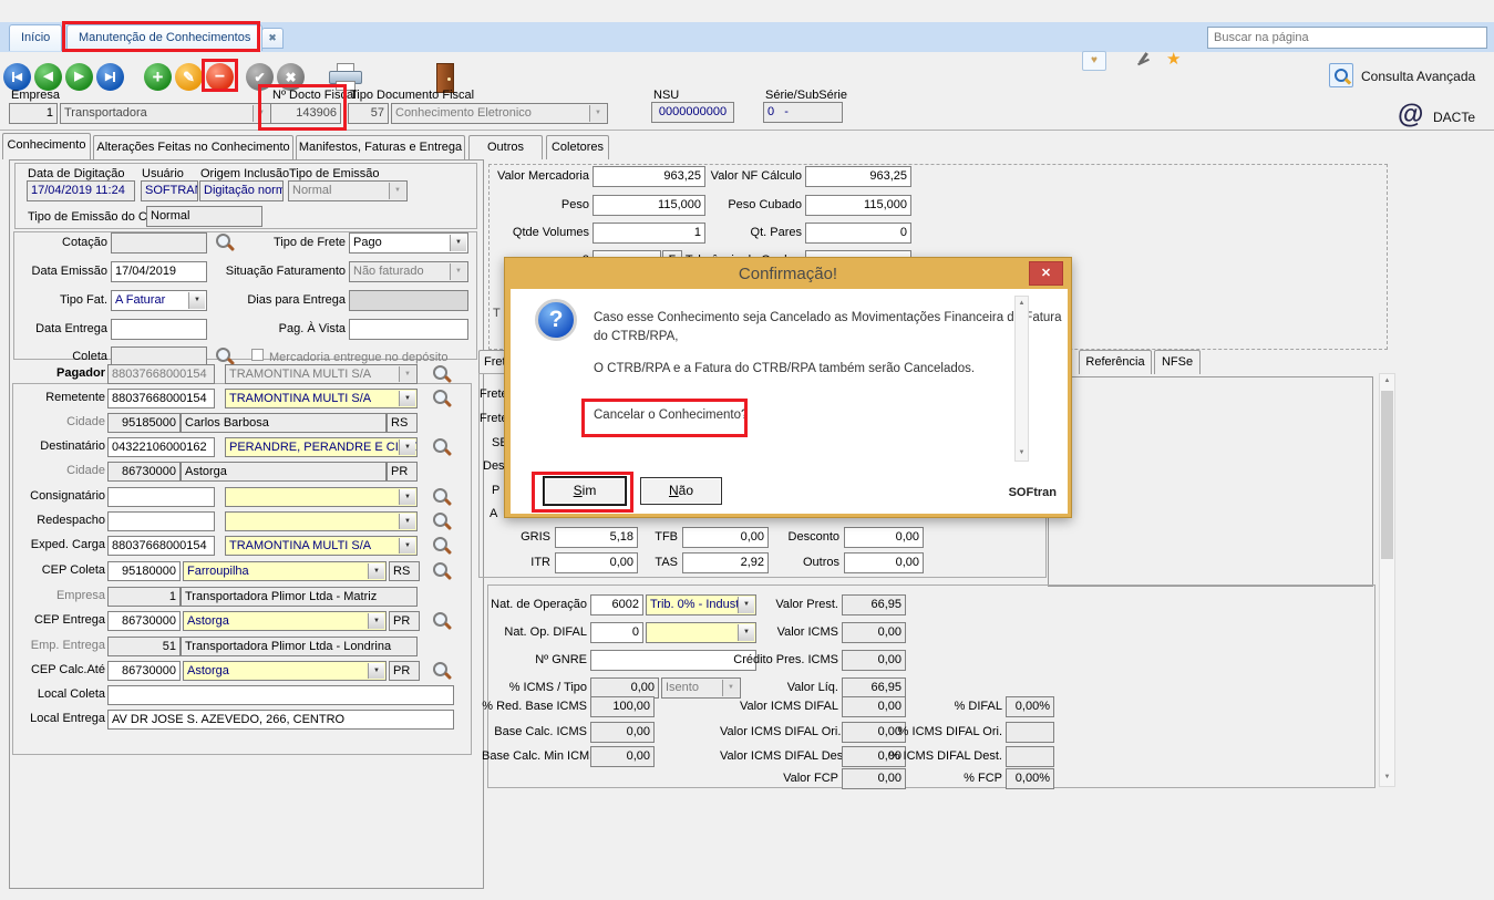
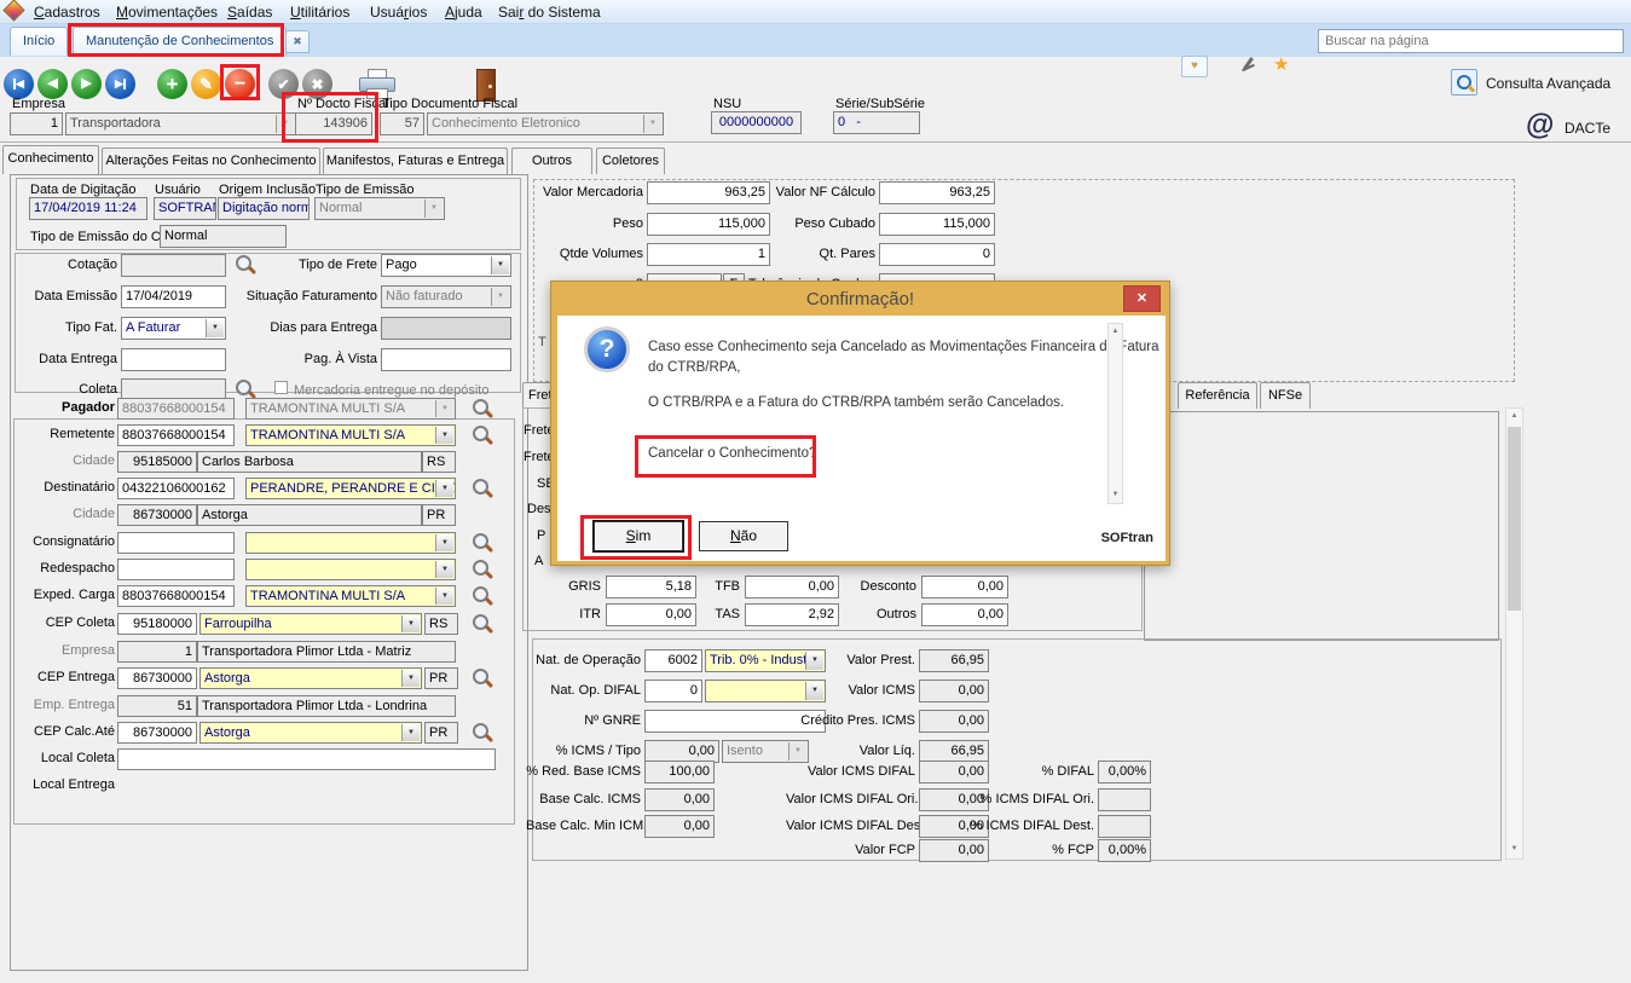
+ Cadastros
+ Movimentações
+ Saídas
+ Utilitários
+ Usuários
+ Ajuda
+ Sair do Sistema
  Início
  Manutenção de Conhecimentos
  ✖
  ♥
  ★
  Buscar na página
  ◀
  ◀
  ▶
  ▶
  +
  ✎
  −
  ✔
  ✖
  Consulta Avançada
  @
  DACTe
  Empresa
  1
  Transportadora
  Nº Docto Fiscal
  143906
  Tipo Documento Fiscal
  57
  Conhecimento Eletronico
  NSU
  0000000000
  Série/SubSérie
  0 -
  Conhecimento
  Alterações Feitas no Conhecimento
  Manifestos, Faturas e Entrega
  Outros
  Coletores
  Data de Digitação
  17/04/2019 11:24
  Usuário
  SOFTRA
  Origem Inclusão
  Digitação norm
  Tipo de Emissão
  Normal
  Tipo de Emissão do C
  Normal
  Cotação
  Tipo de Frete
  Pago
  Data Emissão
  17/04/2019
  Situação Faturamento
  Não faturado
  Tipo Fat.
  A Faturar
  Dias para Entrega
  Data Entrega
  Pag. À Vista
  Coleta
  Mercadoria entregue no depósito
  Pagador
  88037668000154
  TRAMONTINA MULTI S/A
  Remetente
  88037668000154
  TRAMONTINA MULTI S/A
  Cidade
  95185000
  Carlos Barbosa
  RS
  Destinatário
  04322106000162
  PERANDRE, PERANDRE E CI
  Cidade
  86730000
  Astorga
  PR
  Consignatário
  Redespacho
  Exped. Carga
  88037668000154
  TRAMONTINA MULTI S/A
  CEP Coleta
  95180000
  Farroupilha
  RS
  Empresa
  1
  Transportadora Plimor Ltda - Matriz
  CEP Entrega
  86730000
  Astorga
  PR
  Emp. Entrega
  51
  Transportadora Plimor Ltda - Londrina
  CEP Calc.Até
  86730000
  Astorga
  PR
  Local Coleta
  Local Entrega
- AV DR JOSE S. AZEVEDO, 266, CENTRO
  Valor Mercadoria
  963,25
  Valor NF Cálculo
  963,25
  Peso
  115,000
  Peso Cubado
  115,000
  Qtde Volumes
  1
  Qt. Pares
  0
  T
  Fret
  Fret
  Des
  P
  A
  GRIS
  5,18
  ITR
  0,00
  TFB
  0,00
  TAS
  2,92
  Desconto
  0,00
  Outros
  0,00
  Referência
  NFSe
  Nat. de Operação
  6002
  Trib. 0% - Indus
  Nat. Op. DIFAL
  0
  Nº GNRE
  % ICMS / Tipo
  0,00
  Isento
  % Red. Base ICMS
  100,00
  Base Calc. ICMS
  0,00
  Base Calc. Min ICM
  0,00
  Valor Prest.
  66,95
  Valor ICMS
  0,00
  Crédito Pres. ICMS
  0,00
  Valor Líq.
  66,95
  Valor ICMS DIFAL
  0,00
  Valor ICMS DIFAL Ori.
  0,00
  Valor ICMS DIFAL Des
  0,00
  Valor FCP
  0,00
  % DIFAL
  0,00%
  % ICMS DIFAL Ori.
  % ICMS DIFAL Dest.
  % FCP
  0,00%
  Confirmação!
  ✕
  ?
  Caso esse Conhecimento seja Cancelado as Movimentações Financeira datura
  do CTRB/RPA,
  O CTRB/RPA e a Fatura do CTRB/RPA também serão Cancelados.
  Cancelar o Conhecimento?
  Sim
  Não
  SOFtran
